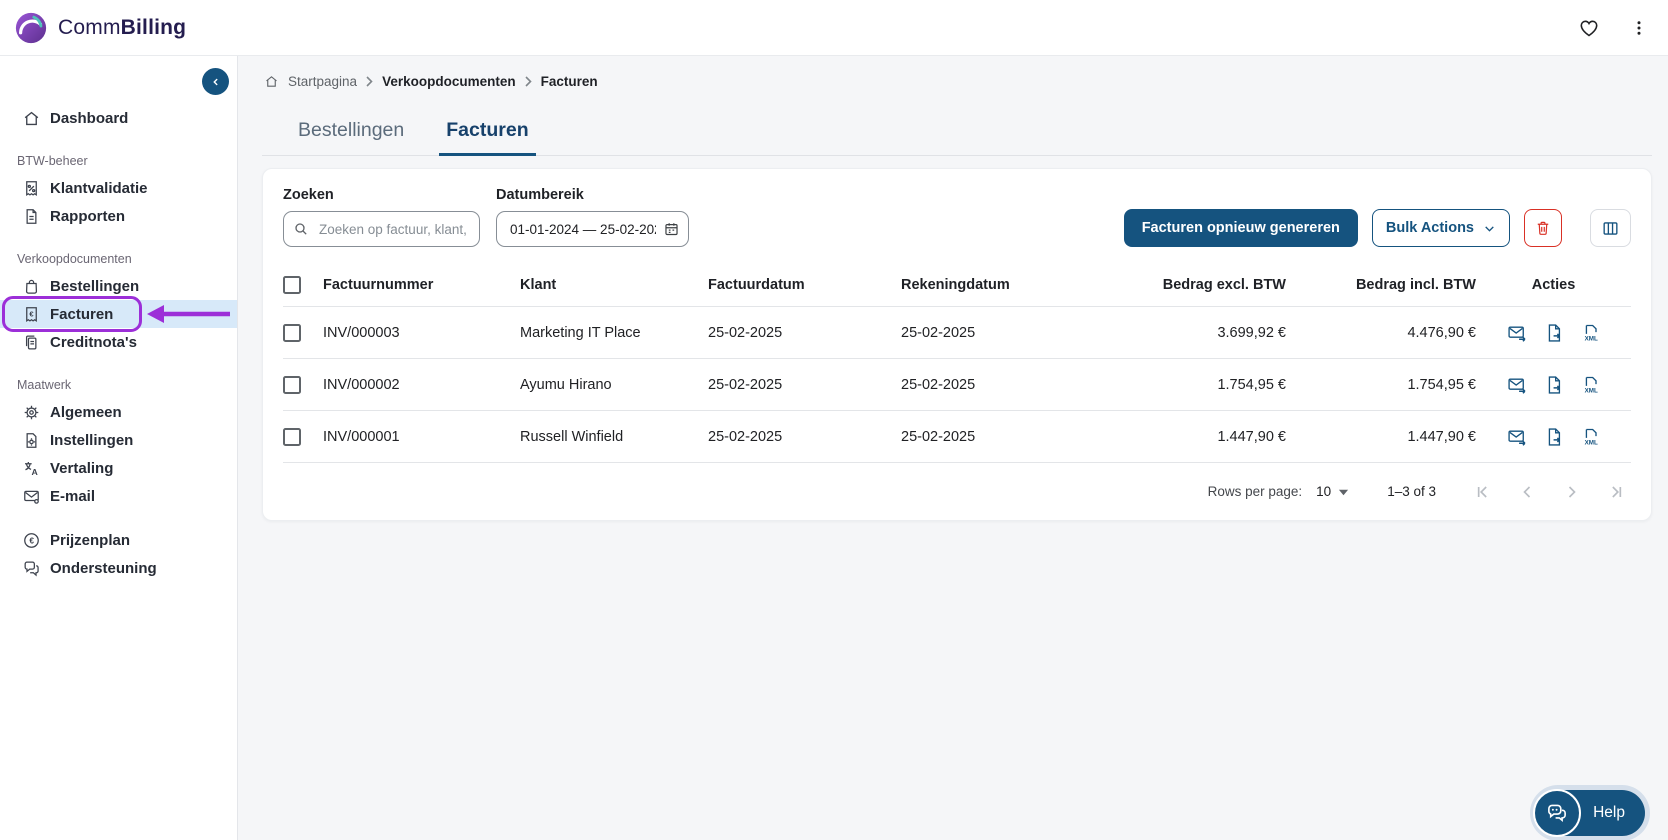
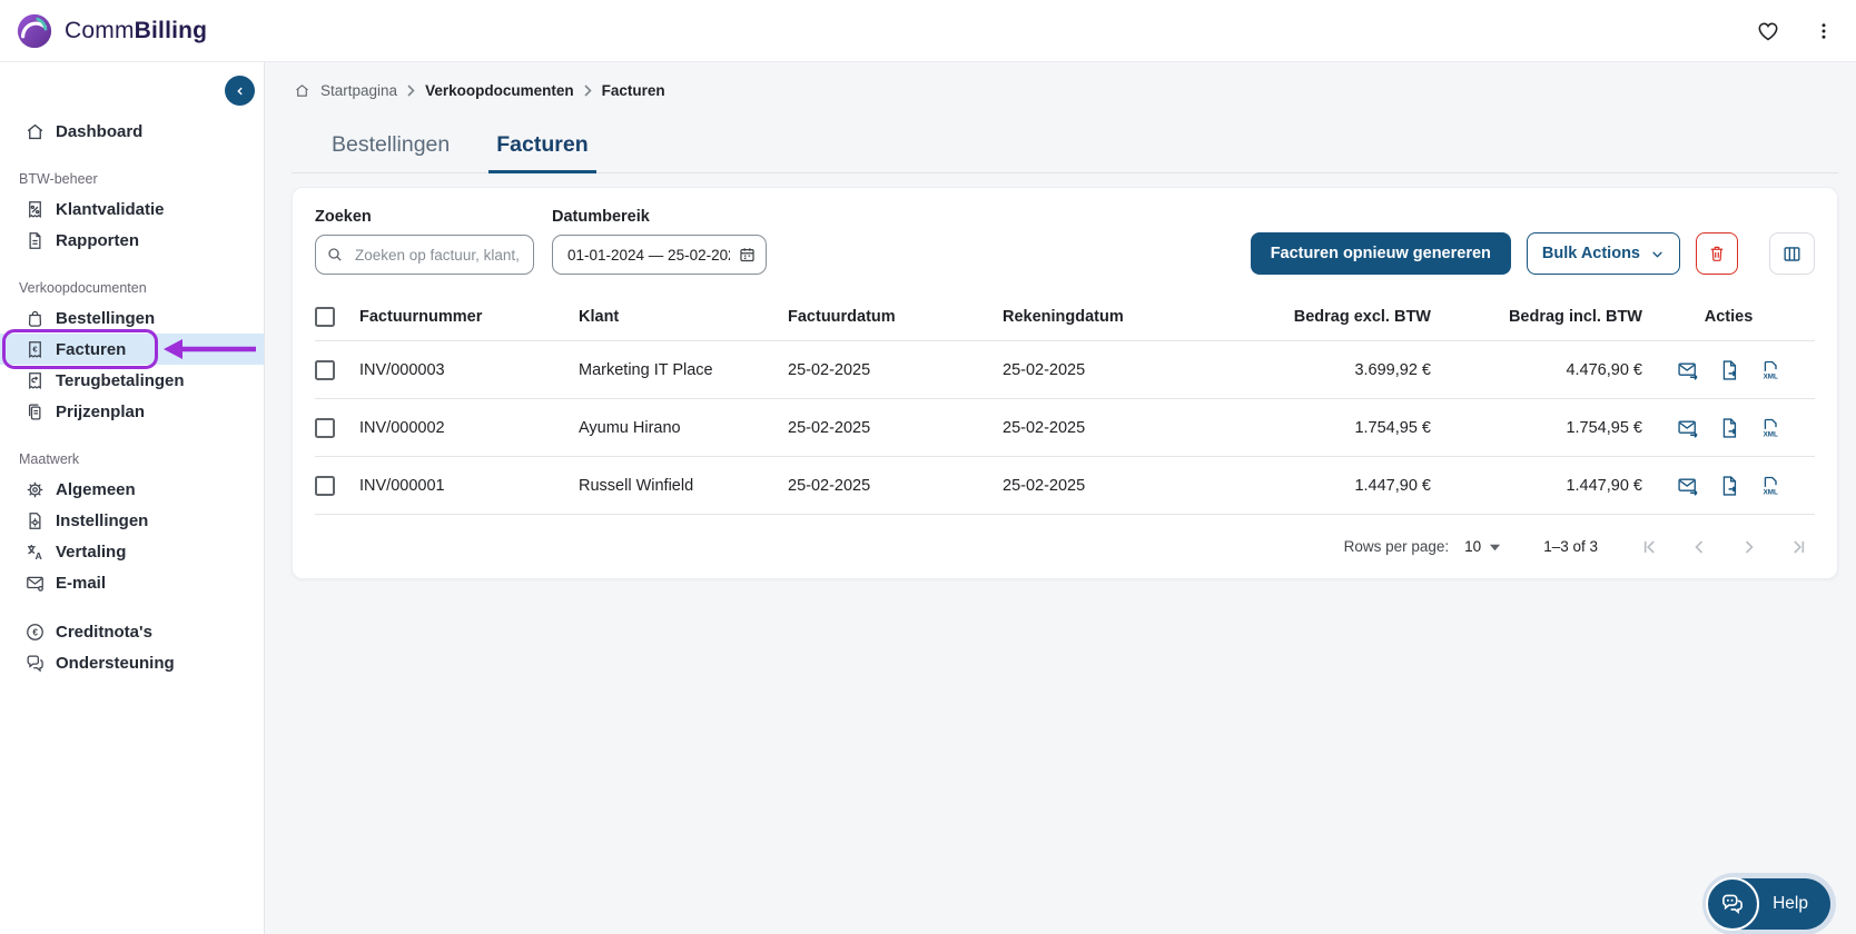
  CommBilling
  Dashboard
  BTW-beheer
  Klantvalidatie
  Rapporten
  Verkoopdocumenten
  Bestellingen
  €
  Facturen
+ Terugbetalingen
- Creditnota's
+ Prijzenplan
  Maatwerk
  Algemeen
  Instellingen
  A
  Vertaling
  E-mail
  €
- Prijzenplan
+ Creditnota's
  Ondersteuning
  Startpagina
  Verkoopdocumenten
  Facturen
  Bestellingen
  Facturen
  Zoeken
  Zoeken op factuur, klant,
  Datumbereik
  01-01-2024 — 25-02-20
  Facturen opnieuw genereren
  Bulk Actions
  Factuurnummer
  Klant
  Factuurdatum
  Rekeningdatum
  Bedrag excl. BTW
  Bedrag incl. BTW
  Acties
  INV/000003
  Marketing IT Place
  25-02-2025
  25-02-2025
  3.699,92 €
  4.476,90 €
  INV/000002
  Ayumu Hirano
  25-02-2025
  25-02-2025
  1.754,95 €
  1.754,95 €
  INV/000001
  Russell Winfield
  25-02-2025
  25-02-2025
  1.447,90 €
  1.447,90 €
  Rows per page:
  10
  1–3 of 3
  Help
